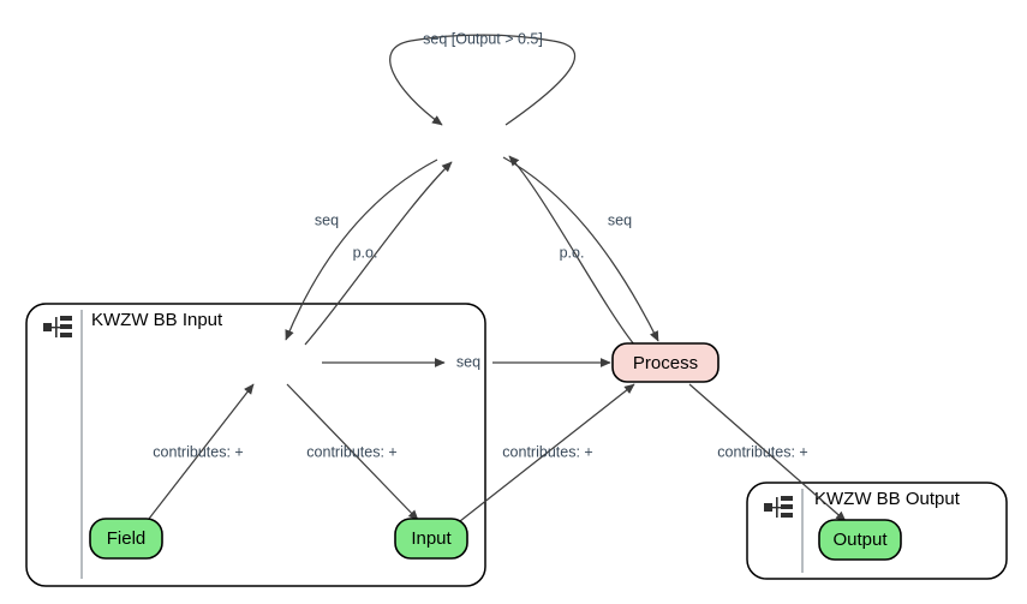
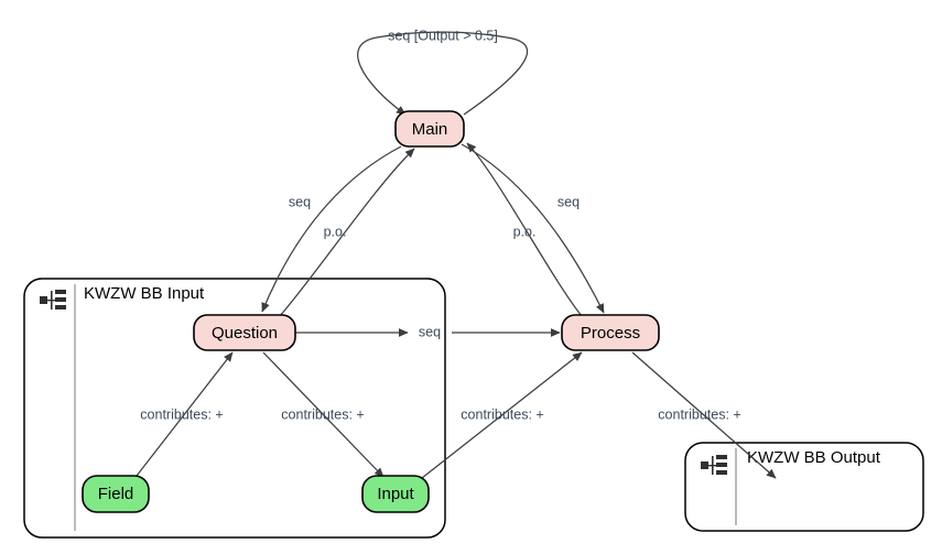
  KWZW BB Input
  WZW BB Output
  seq [Output > 0.5]
  seq
  p.o.
  seq
  p.o.
  seq
  contributes: +
  contributes: +
  contributes: +
  contributes: +
+ Main
+ Question
  Process
  Field
  Input
- Output
